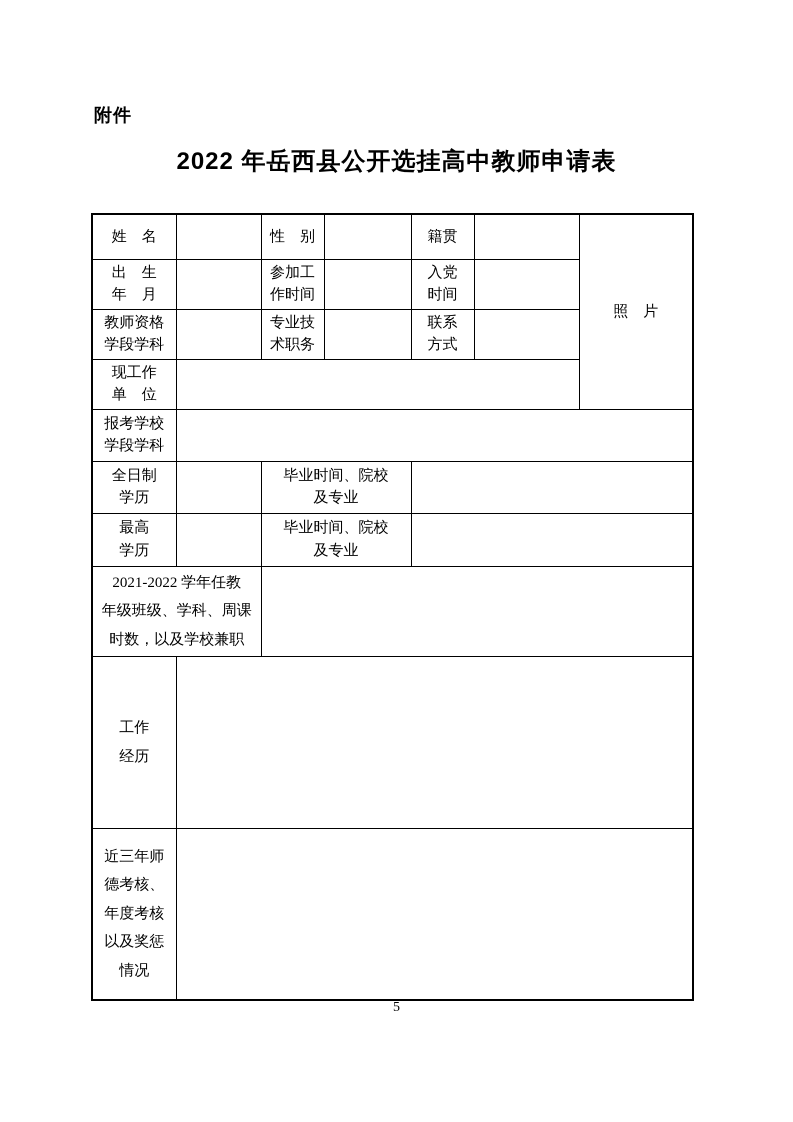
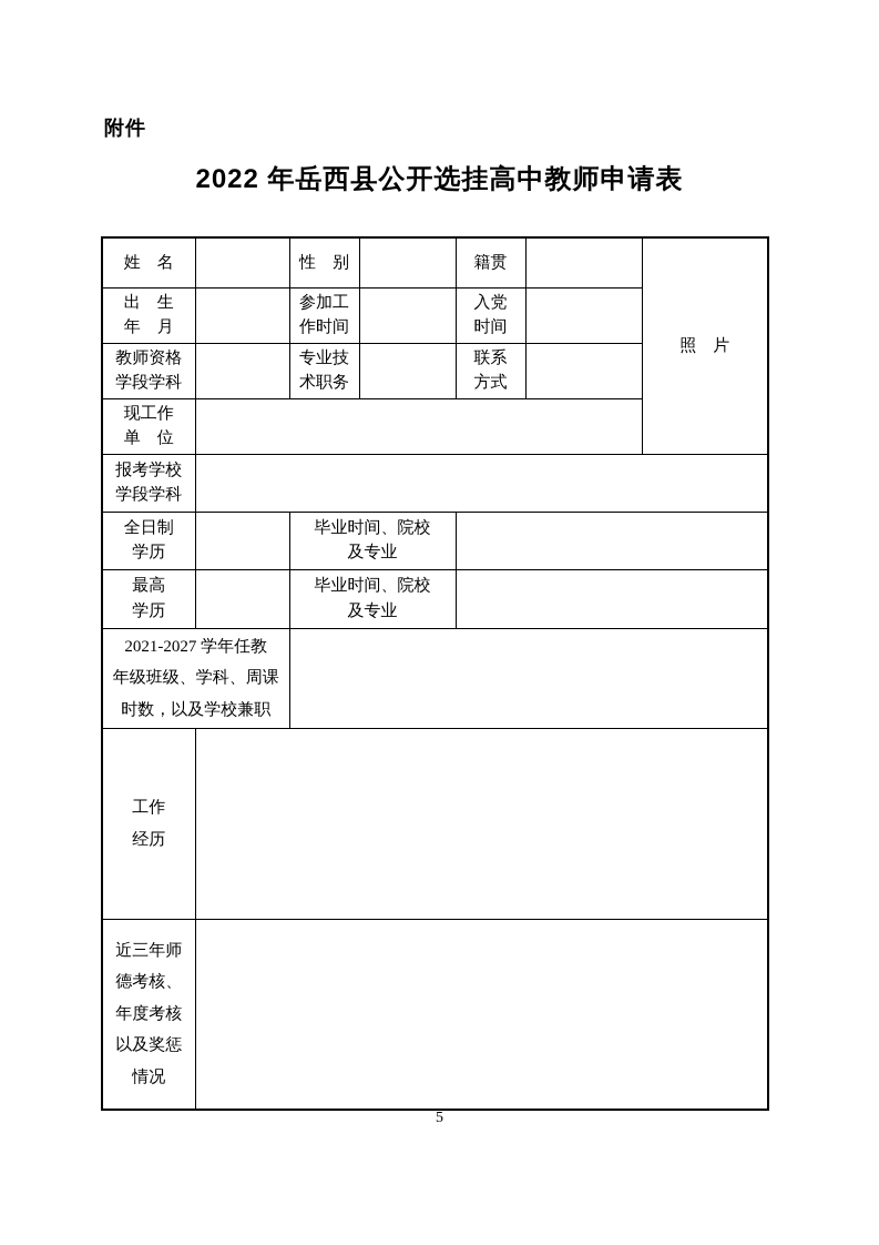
  附件
  2022 年岳西县公开选挂高中教师申请表
  姓 名		性 别		籍贯		照 片
  出 生 年 月		参加工 作时间		入党 时间
  教师资格 学段学科		专业技 术职务		联系 方式
  现工作 单 位
  报考学校 学段学科
  全日制 学历		毕业时间、院校 及专业
  最高 学历		毕业时间、院校 及专业
- 2021-2022 学年任教 年级班级、学科、周课 时数，以及学校兼职
+ 2021-2027 学年任教 年级班级、学科、周课 时数，以及学校兼职
  工作 经历
  近三年师 德考核、 年度考核 以及奖惩 情况
  5
